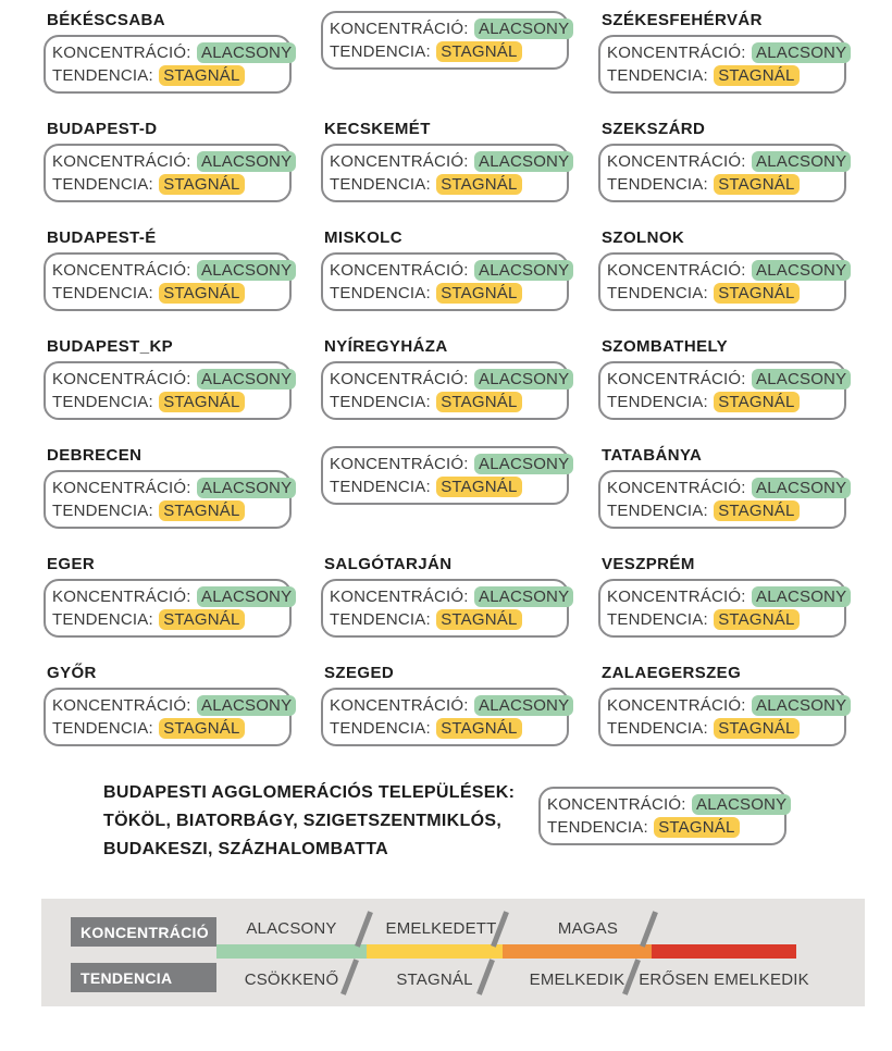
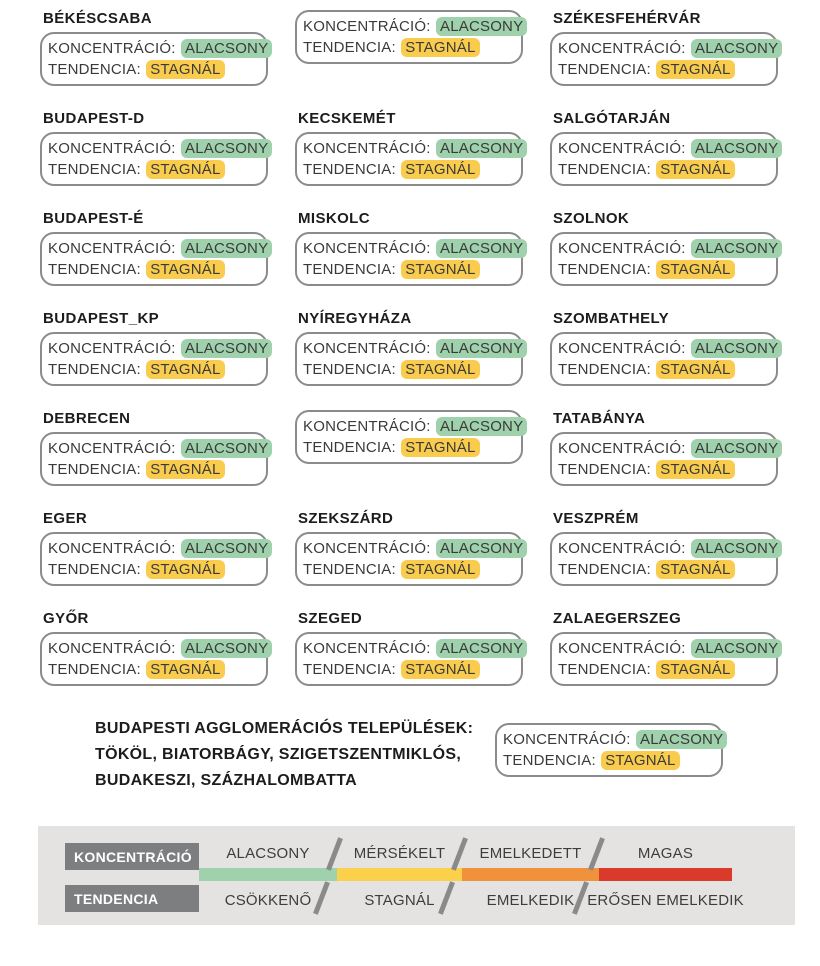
  BÉKÉSCSABA
  KONCENTRÁCIÓ: ALACSONY
  TENDENCIA: STAGNÁL
  BUDAPEST-D
  KONCENTRÁCIÓ: ALACSONY
  TENDENCIA: STAGNÁL
  BUDAPEST-É
  KONCENTRÁCIÓ: ALACSONY
  TENDENCIA: STAGNÁL
  BUDAPEST_KP
  KONCENTRÁCIÓ: ALACSONY
  TENDENCIA: STAGNÁL
  DEBRECEN
  KONCENTRÁCIÓ: ALACSONY
  TENDENCIA: STAGNÁL
  EGER
  KONCENTRÁCIÓ: ALACSONY
  TENDENCIA: STAGNÁL
  GYŐR
  KONCENTRÁCIÓ: ALACSONY
  TENDENCIA: STAGNÁL
  KONCENTRÁCIÓ: ALACSONY
  TENDENCIA: STAGNÁL
  KECSKEMÉT
  KONCENTRÁCIÓ: ALACSONY
  TENDENCIA: STAGNÁL
  MISKOLC
  KONCENTRÁCIÓ: ALACSONY
  TENDENCIA: STAGNÁL
  NYÍREGYHÁZA
  KONCENTRÁCIÓ: ALACSONY
  TENDENCIA: STAGNÁL
  KONCENTRÁCIÓ: ALACSONY
  TENDENCIA: STAGNÁL
- SALGÓTARJÁN
+ SZEKSZÁRD
  KONCENTRÁCIÓ: ALACSONY
  TENDENCIA: STAGNÁL
  SZEGED
  KONCENTRÁCIÓ: ALACSONY
  TENDENCIA: STAGNÁL
  SZÉKESFEHÉRVÁR
  KONCENTRÁCIÓ: ALACSONY
  TENDENCIA: STAGNÁL
- SZEKSZÁRD
+ SALGÓTARJÁN
  KONCENTRÁCIÓ: ALACSONY
  TENDENCIA: STAGNÁL
  SZOLNOK
  KONCENTRÁCIÓ: ALACSONY
  TENDENCIA: STAGNÁL
  SZOMBATHELY
  KONCENTRÁCIÓ: ALACSONY
  TENDENCIA: STAGNÁL
  TATABÁNYA
  KONCENTRÁCIÓ: ALACSONY
  TENDENCIA: STAGNÁL
  VESZPRÉM
  KONCENTRÁCIÓ: ALACSONY
  TENDENCIA: STAGNÁL
  ZALAEGERSZEG
  KONCENTRÁCIÓ: ALACSONY
  TENDENCIA: STAGNÁL
  BUDAPESTI AGGLOMERÁCIÓS TELEPÜLÉSEK:
  TÖKÖL, BIATORBÁGY, SZIGETSZENTMIKLÓS,
  BUDAKESZI, SZÁZHALOMBATTA
  KONCENTRÁCIÓ: ALACSONY
  TENDENCIA: STAGNÁL
  KONCENTRÁCIÓ
  TENDENCIA
  ALACSONY
+ MÉRSÉKELT
  EMELKEDETT
  MAGAS
  CSÖKKENŐ
  STAGNÁL
  EMELKEDIK
  ERŐSEN EMELKEDIK
